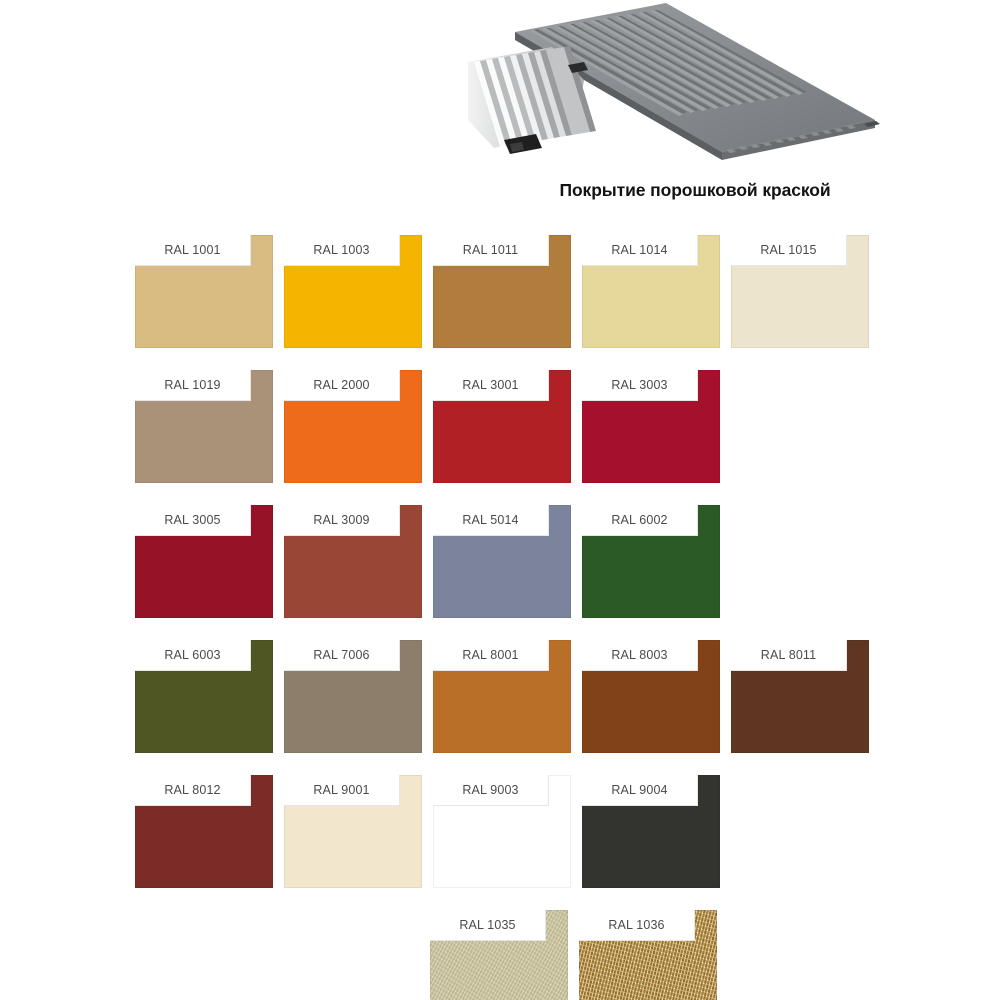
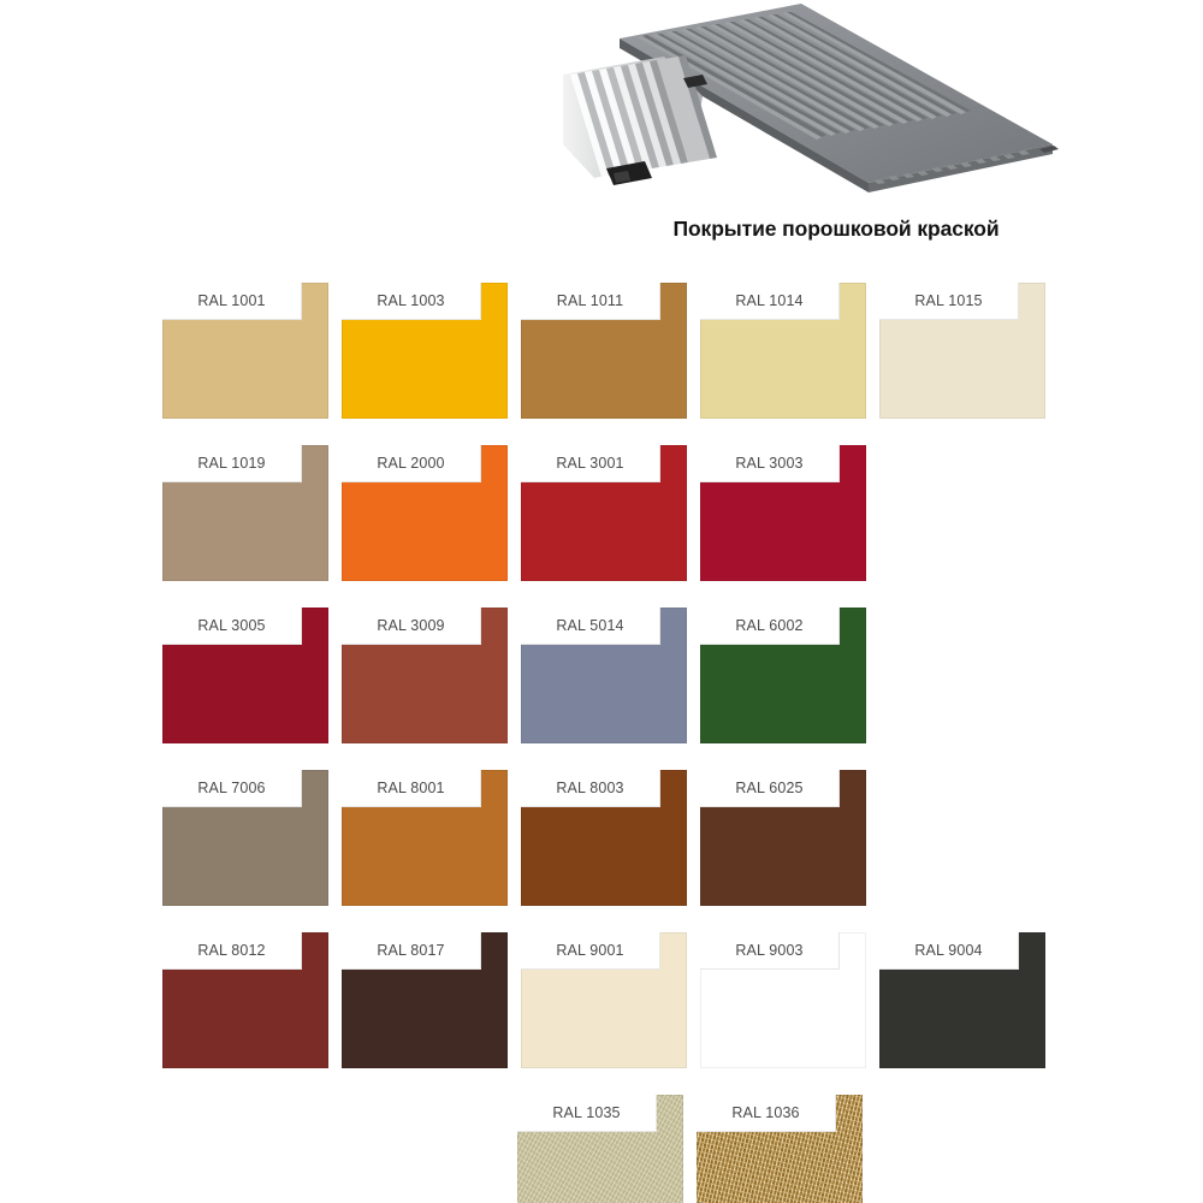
  Покрытие порошковой краской
  RAL 1001
  RAL 1003
  RAL 1011
  RAL 1014
  RAL 1015
  RAL 1019
  RAL 2000
  RAL 3001
  RAL 3003
  RAL 3005
  RAL 3009
  RAL 5014
  RAL 6002
- RAL 6003
  RAL 7006
  RAL 8001
  RAL 8003
- RAL 8011
+ RAL 6025
  RAL 8012
+ RAL 8017
  RAL 9001
  RAL 9003
  RAL 9004
  RAL 1035
  RAL 1036
